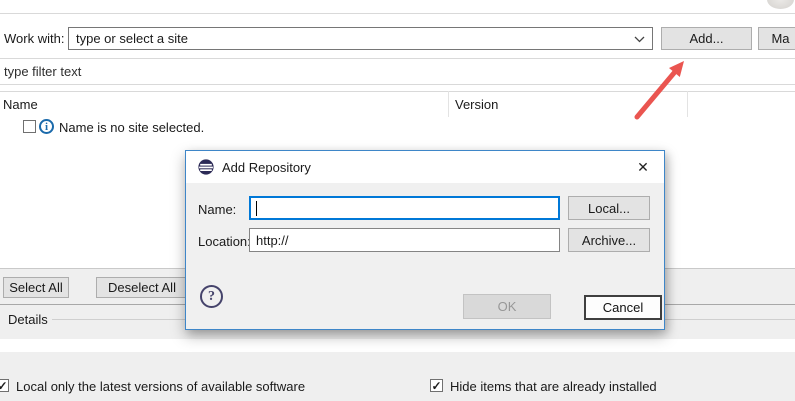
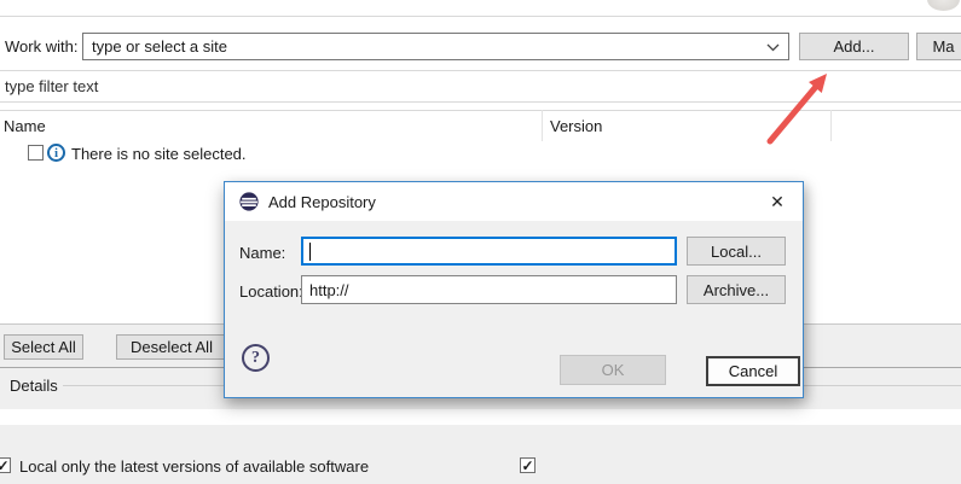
  Work with:
  type or select a site
  Add...
  Ma
  type filter text
  Name
  Version
  i
- Name is no site selected.
+ There is no site selected.
  Select All
  Deselect All
  Details
  ✓
  Local only the latest versions of available software
  ✓
- Hide items that are already installed
  Add Repository
  ✕
  Name:
  Local...
  Location
  http://
  Archive...
  ?
  OK
  Cancel
